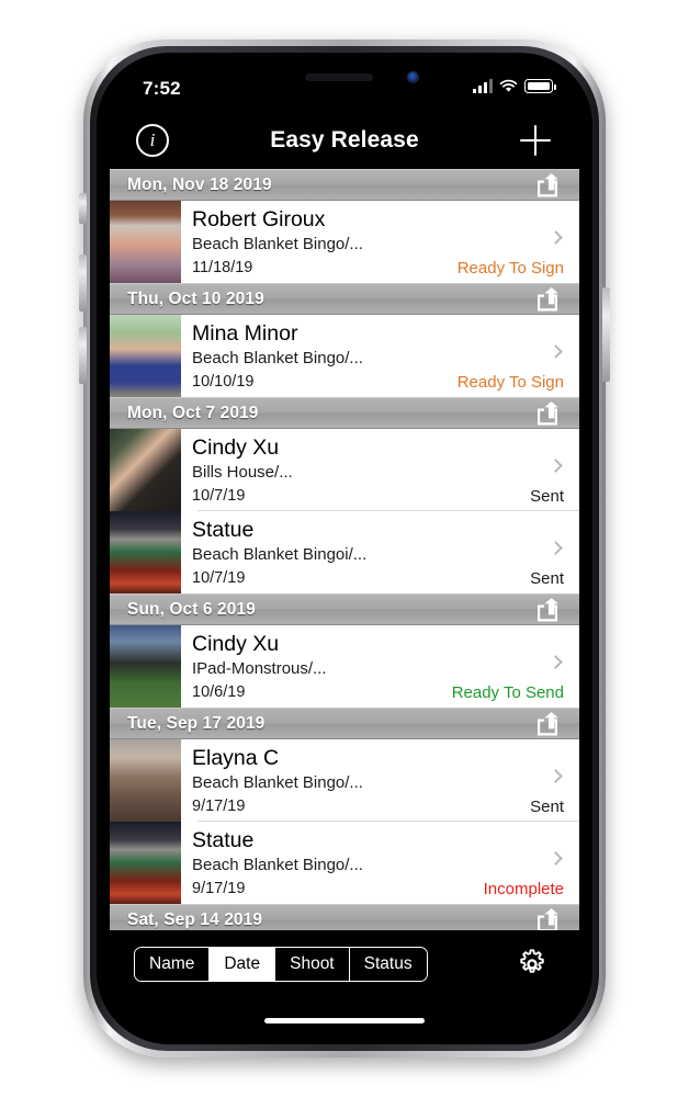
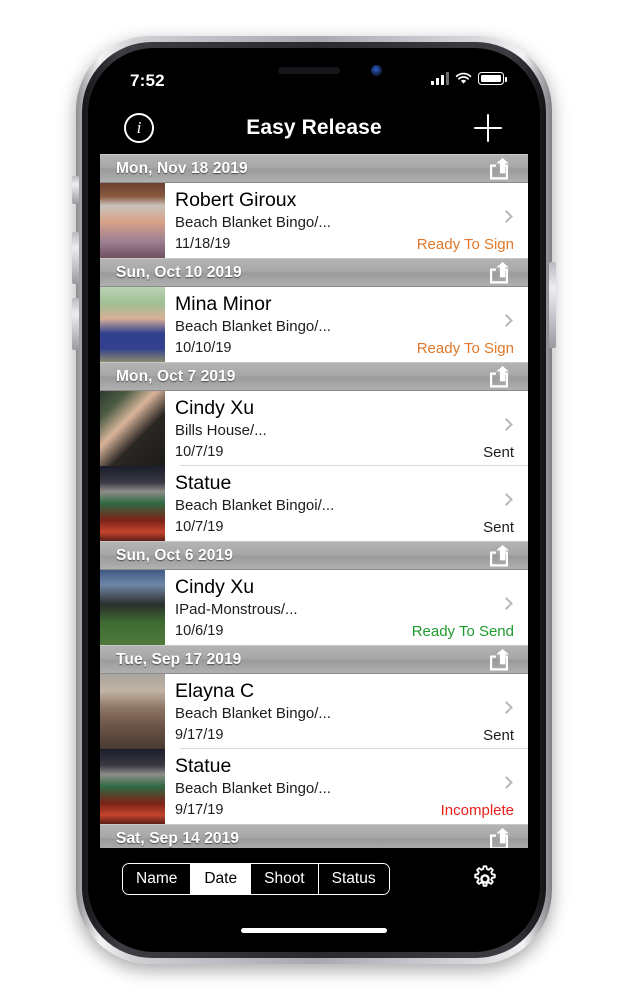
  7:52
  i
  Easy Release
  Mon, Nov 18 2019
  Robert Giroux
  Beach Blanket Bingo/...
  11/18/19
  Ready To Sign
- Thu, Oct 10 2019
+ Sun, Oct 10 2019
  Mina Minor
  Beach Blanket Bingo/...
  10/10/19
  Ready To Sign
  Mon, Oct 7 2019
  Cindy Xu
  Bills House/...
  10/7/19
  Sent
  Statue
  Beach Blanket Bingoi/...
  10/7/19
  Sent
  Sun, Oct 6 2019
  Cindy Xu
  IPad-Monstrous/...
  10/6/19
  Ready To Send
  Tue, Sep 17 2019
  Elayna C
  Beach Blanket Bingo/...
  9/17/19
  Sent
  Statue
  Beach Blanket Bingo/...
  9/17/19
  Incomplete
  Sat, Sep 14 2019
  Name
  Date
  Shoot
  Status
